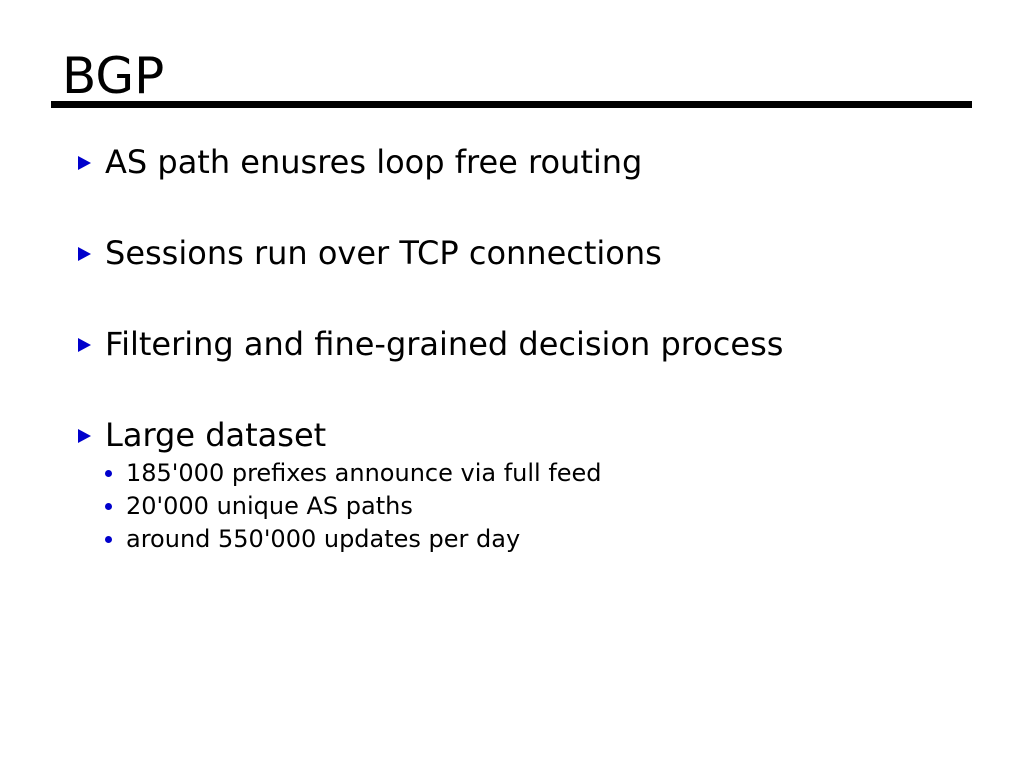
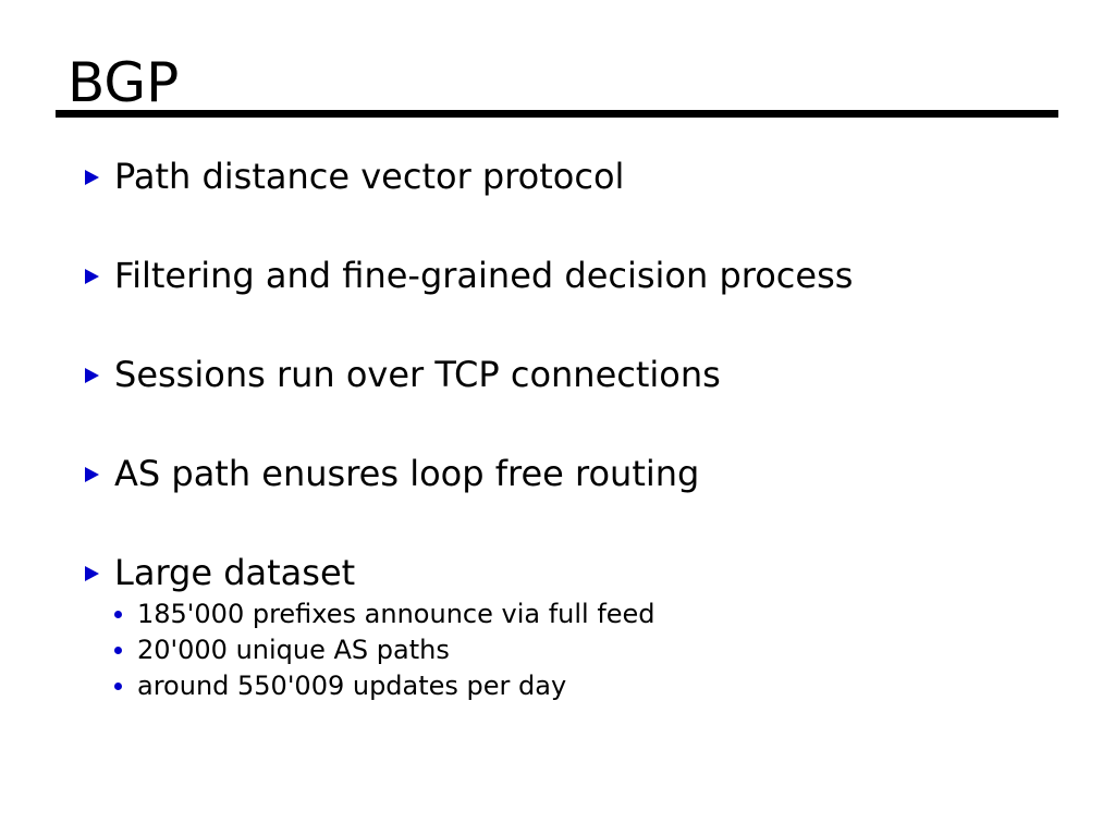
  BGP
+ Path distance vector protocol
- AS path enusres loop free routing
+ Filtering and fine-grained decision process
  Sessions run over TCP connections
- Filtering and fine-grained decision process
+ AS path enusres loop free routing
  Large dataset
  185'000 prefixes announce via full feed
  20'000 unique AS paths
- around 550'000 updates per day
+ around 550'009 updates per day
